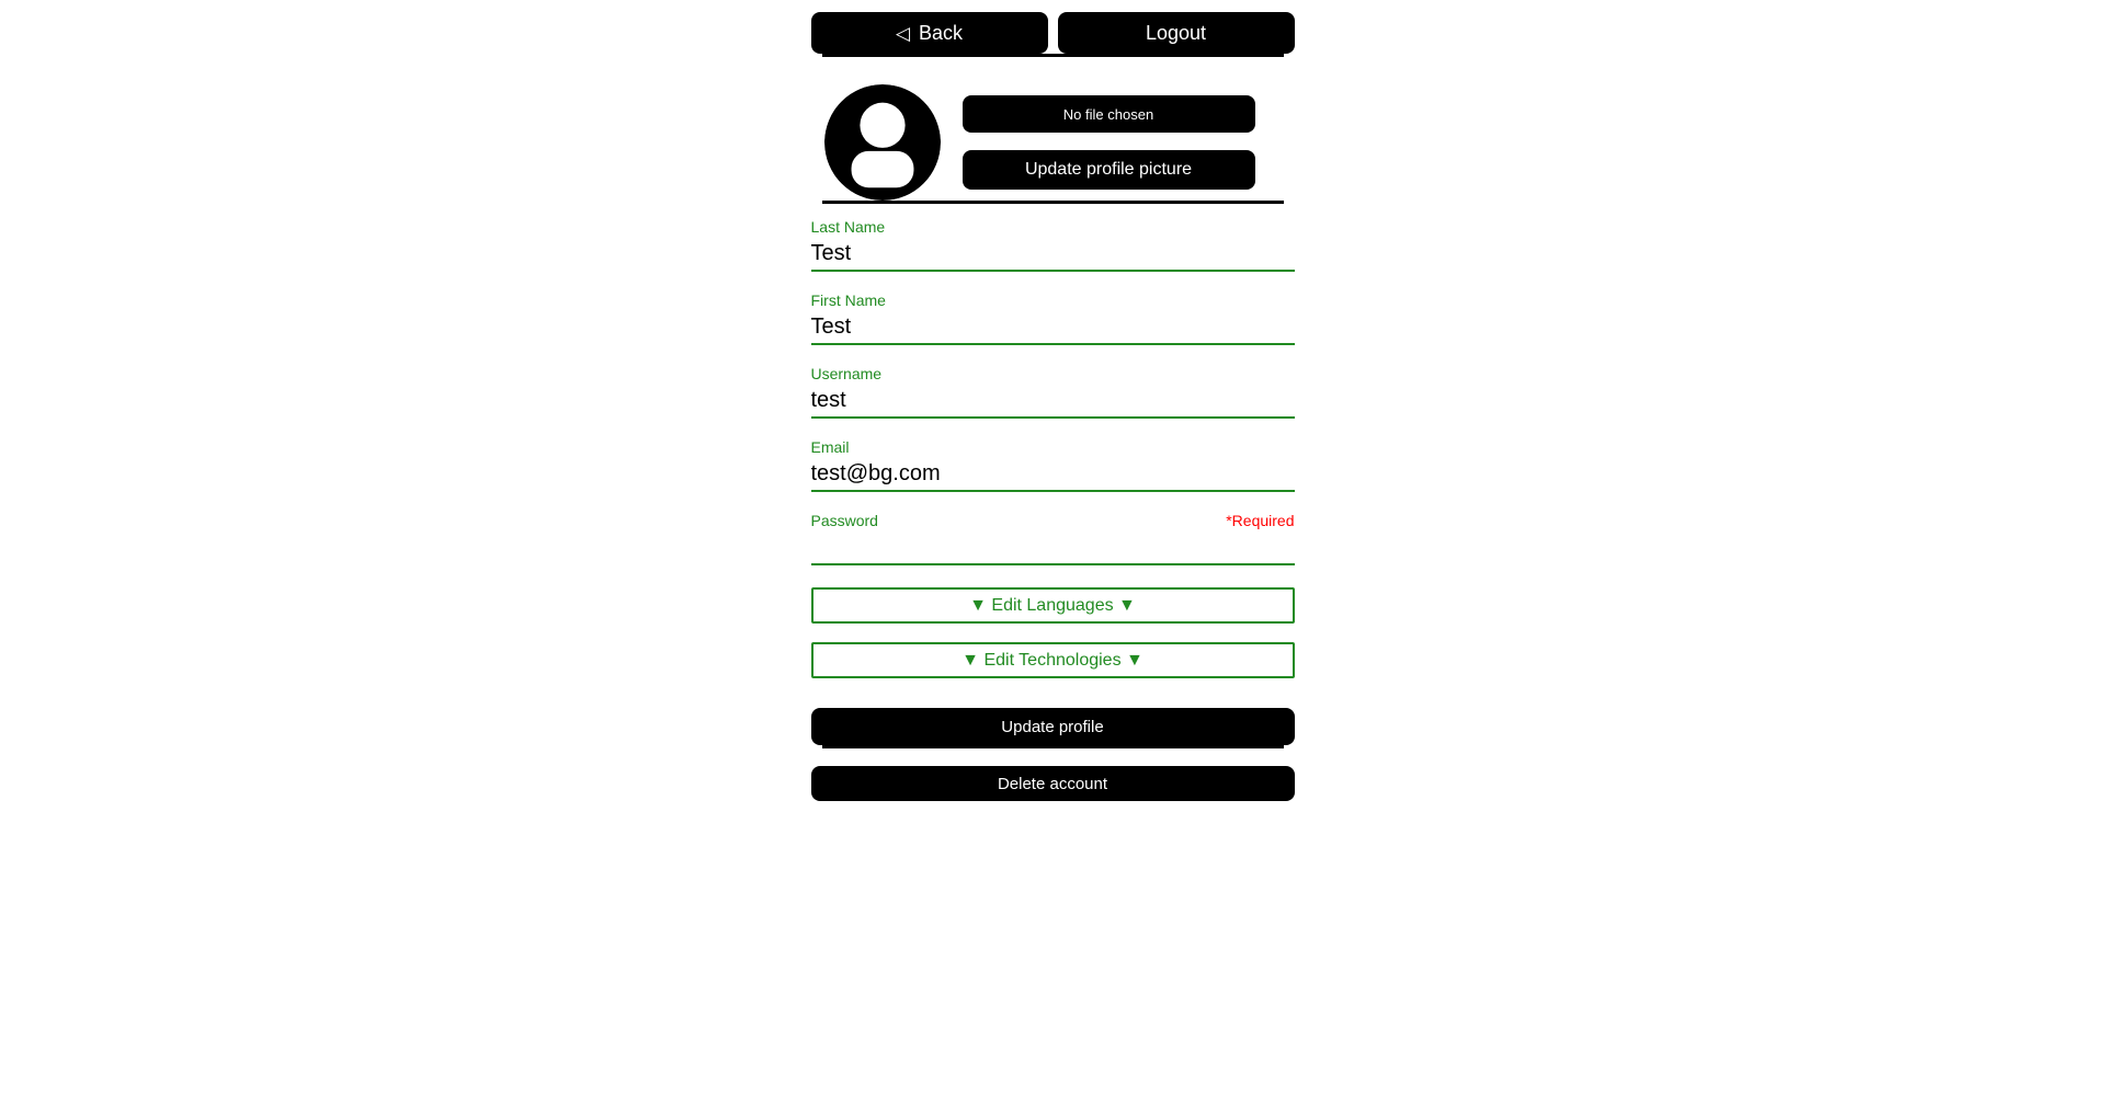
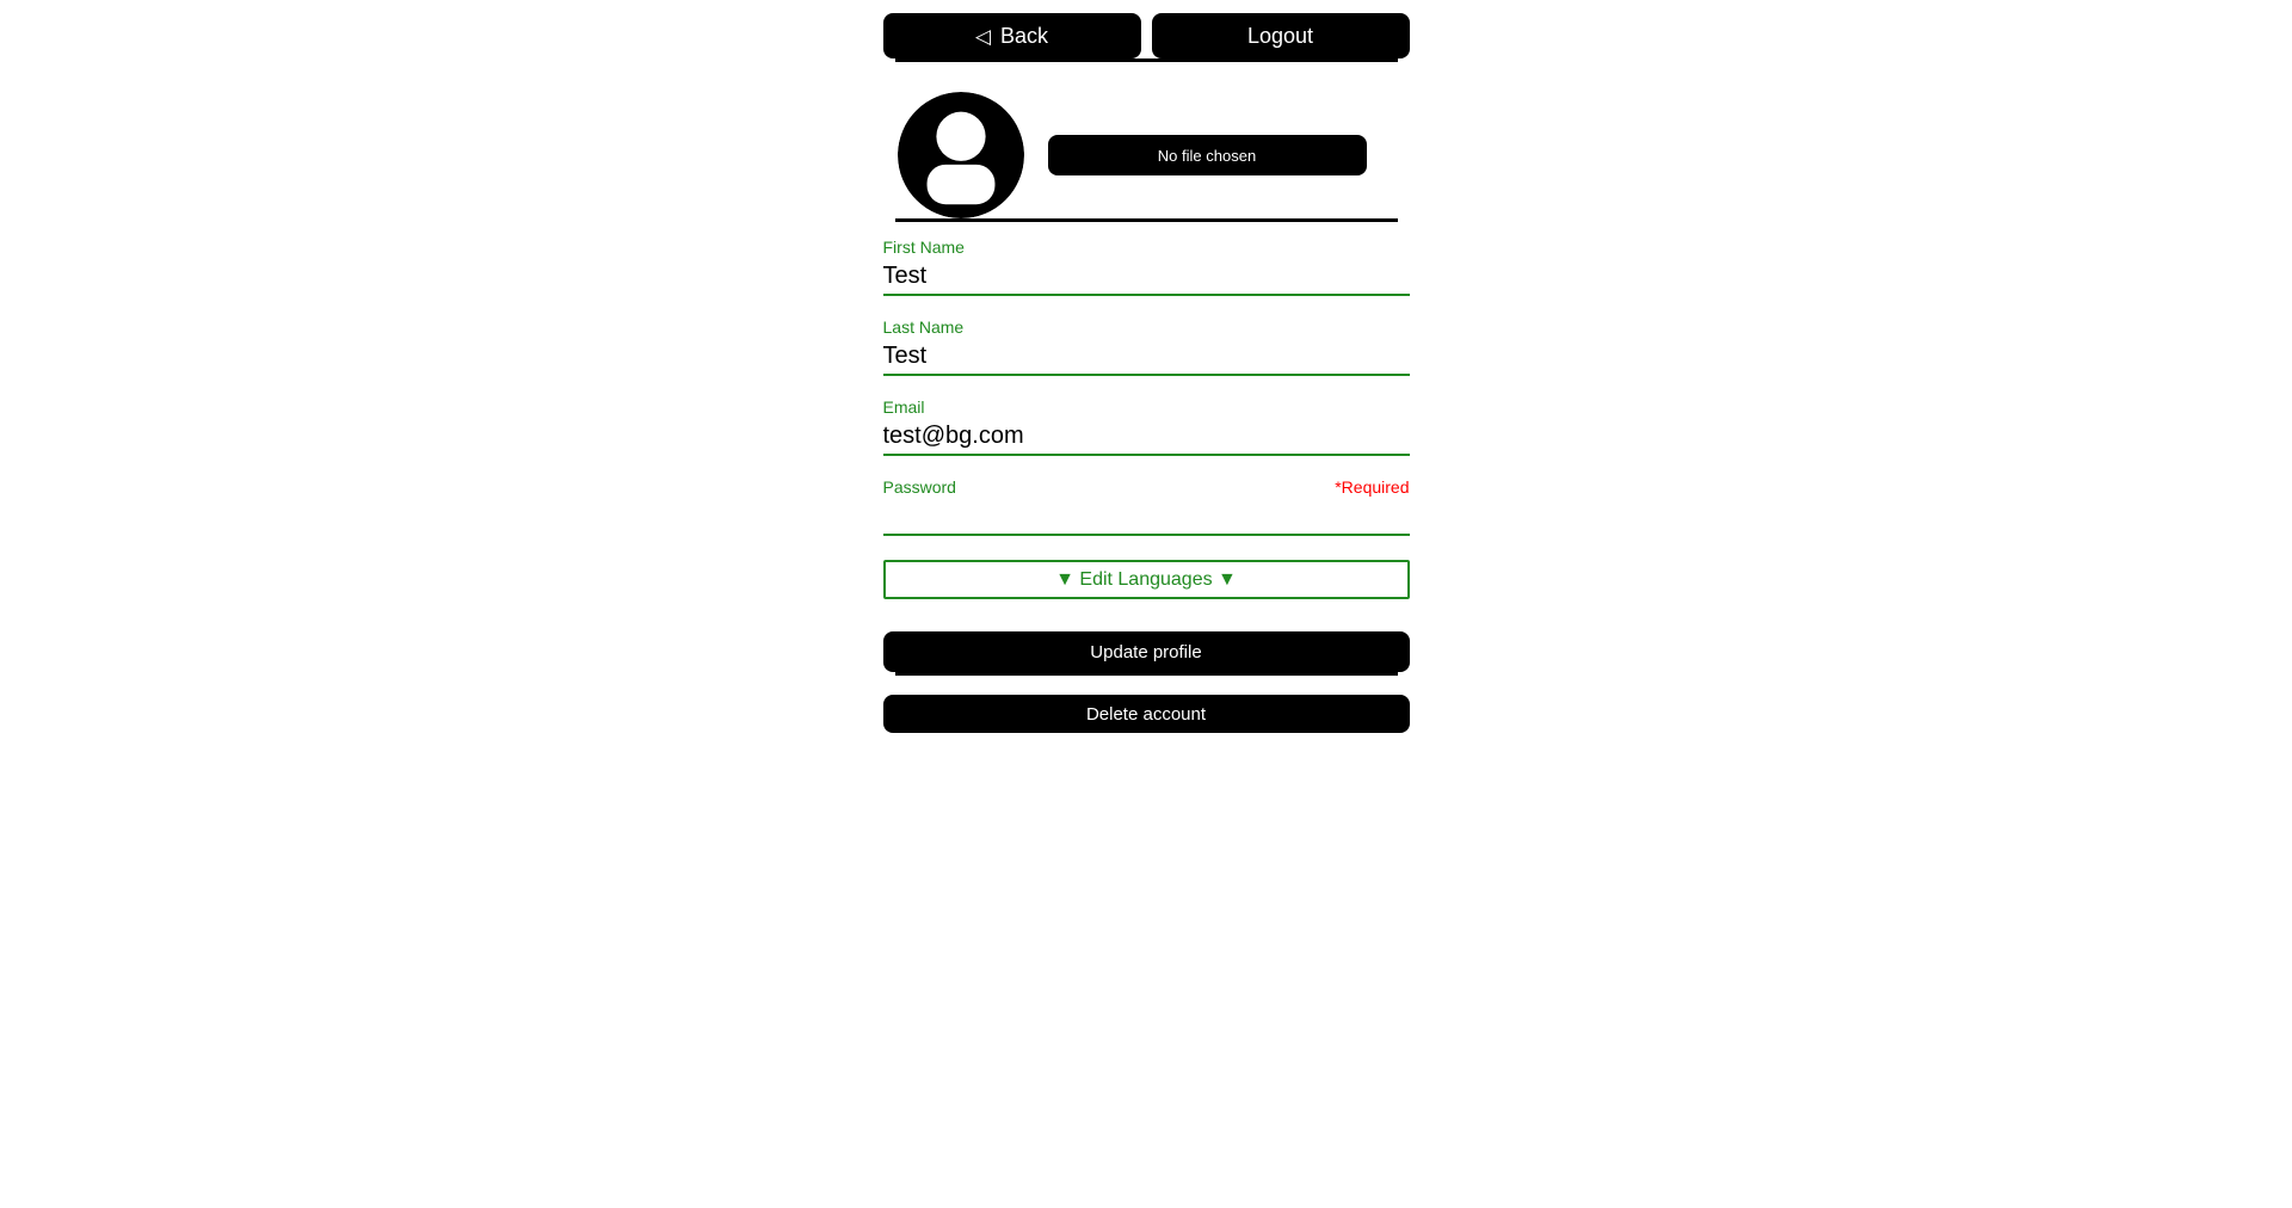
  ◁
  Back
  Logout
  No file chosen
- Update profile picture
- Last Name
+ First Name
  Test
- First Name
+ Last Name
  Test
- Username
- test
  Email
  test@bg.com
  Password
  *Required
  ▼ Edit Languages ▼
- ▼ Edit Technologies ▼
  Update profile
  Delete account
